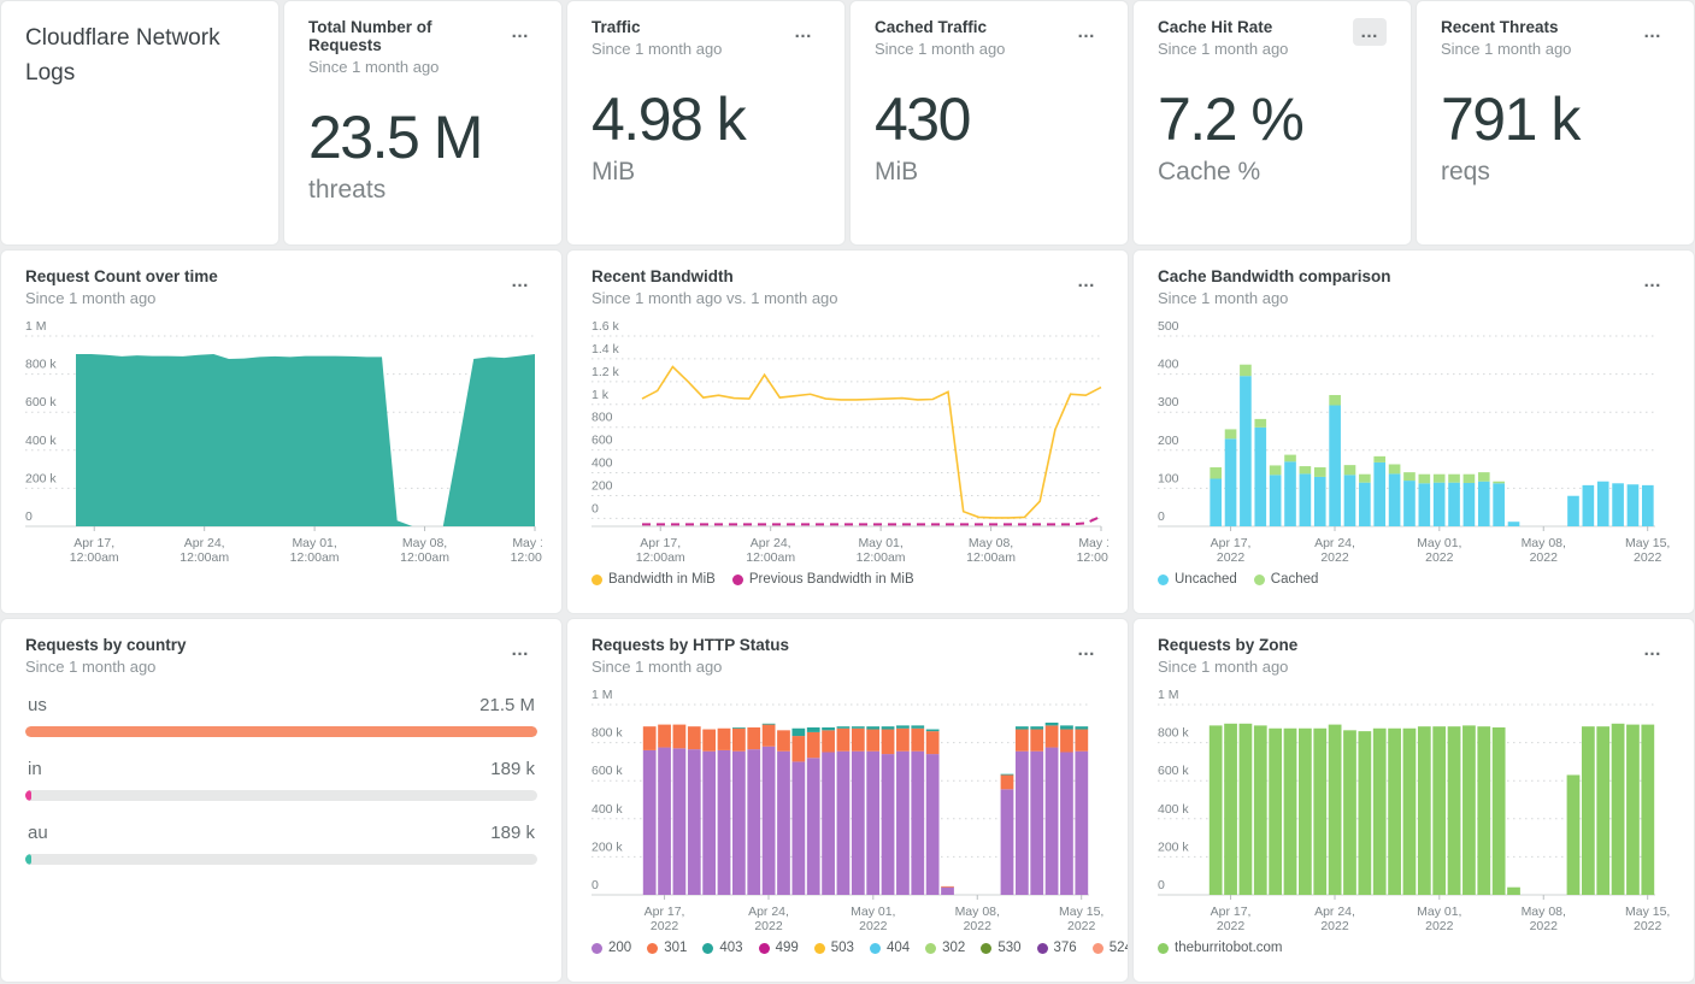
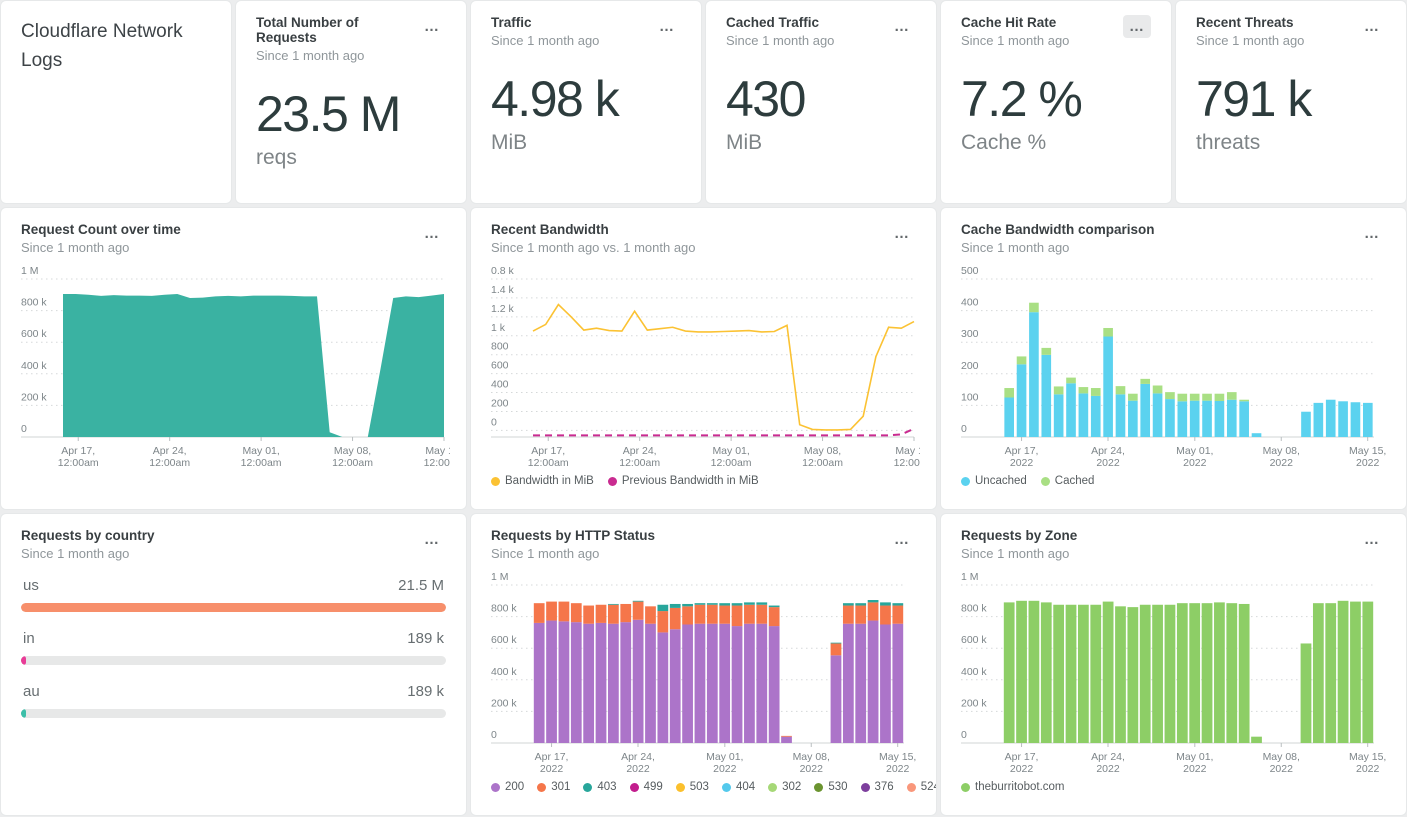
  Cloudflare Network Logs
  Total Number of Requests
  Since 1 month ago
  …
  23.5 M
- threats
+ reqs
  Traffic
  Since 1 month ago
  …
  4.98 k
  MiB
  Cached Traffic
  Since 1 month ago
  …
  430
  MiB
  Cache Hit Rate
  Since 1 month ago
  …
  7.2 %
  Cache %
  Recent Threats
  Since 1 month ago
  …
  791 k
- reqs
+ threats
  Request Count over time
  Since 1 month ago
  …
  1 M
  800 k
  600 k
  400 k
  200 k
  0
  Apr 17,
  12:00am
  Apr 24,
  12:00am
  May 01,
  12:00am
  May 08,
  12:00am
  12:00
  Recent Bandwidth
  Since 1 month ago vs. 1 month ago
  …
- 1.6 k
+ 0.8 k
  1.4 k
  1.2 k
  1 k
  800
  600
  400
  200
  0
  Apr 17,
  12:00am
  Apr 24,
  12:00am
  May 01,
  12:00am
  May 08,
  12:00am
  12:00
  Bandwidth in MiB
  Previous Bandwidth in MiB
  Cache Bandwidth comparison
  Since 1 month ago
  …
  500
  400
  300
  200
  100
  0
  Apr 17,
  2022
  Apr 24,
  2022
  May 01,
  2022
  May 08,
  2022
  May 15,
  2022
  Uncached
  Cached
  Requests by country
  Since 1 month ago
  …
  us
  21.5 M
  in
  189 k
  au
  189 k
  Requests by HTTP Status
  Since 1 month ago
  …
  1 M
  800 k
  600 k
  400 k
  200 k
  0
  Apr 17,
  2022
  Apr 24,
  2022
  May 01,
  2022
  May 08,
  2022
  May 15,
  2022
  200
  301
  403
  499
  503
  404
  302
  530
  376
  Requests by Zone
  Since 1 month ago
  …
  1 M
  800 k
  600 k
  400 k
  200 k
  0
  Apr 17,
  2022
  Apr 24,
  2022
  May 01,
  2022
  May 08,
  2022
  May 15,
  2022
  theburritobot.com
